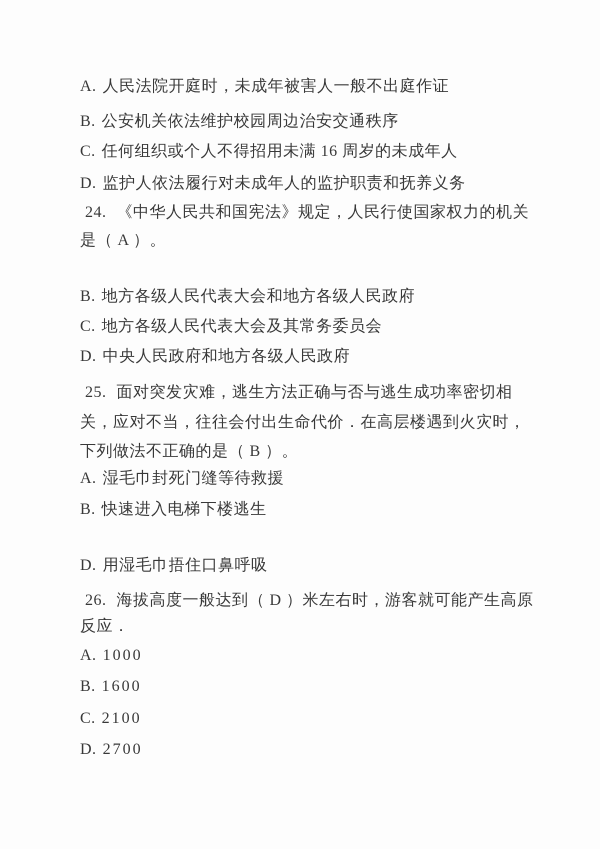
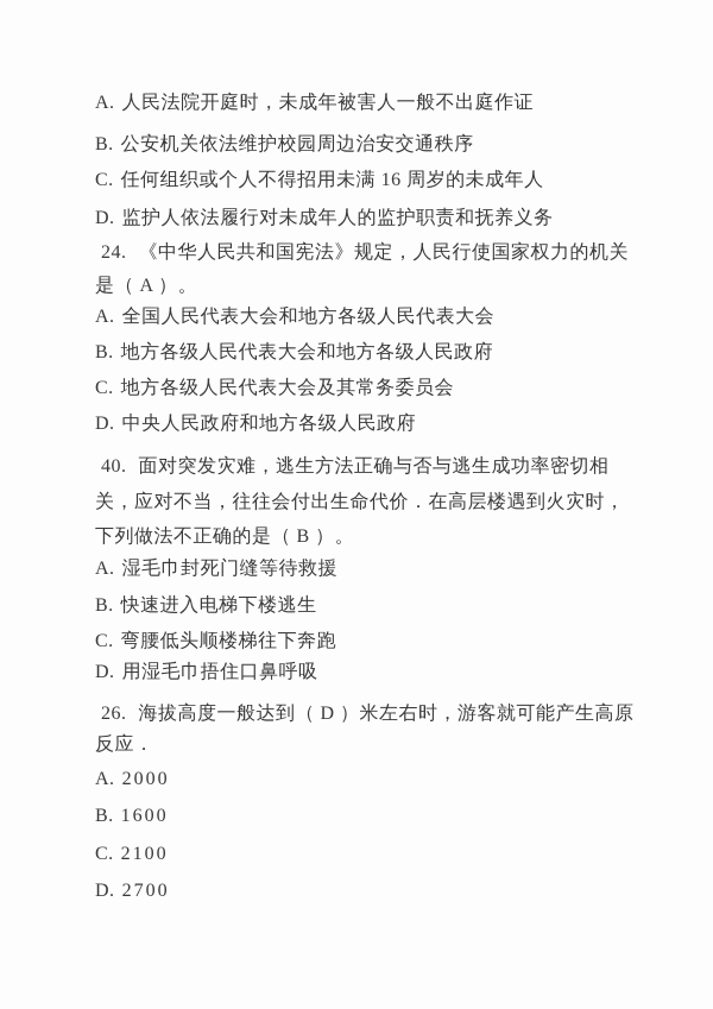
  A. 人民法院开庭时，未成年被害人一般不出庭作证
  B. 公安机关依法维护校园周边治安交通秩序
  C. 任何组织或个人不得招用未满 16 周岁的未成年人
  D. 监护人依法履行对未成年人的监护职责和抚养义务
  24. 《中华人民共和国宪法》规定，人民行使国家权力的机关
  是（ A ）。
+ A. 全国人民代表大会和地方各级人民代表大会
  B. 地方各级人民代表大会和地方各级人民政府
  C. 地方各级人民代表大会及其常务委员会
  D. 中央人民政府和地方各级人民政府
- 25. 面对突发灾难，逃生方法正确与否与逃生成功率密切相
+ 40. 面对突发灾难，逃生方法正确与否与逃生成功率密切相
  关，应对不当，往往会付出生命代价．在高层楼遇到火灾时，
  下列做法不正确的是（ B ）。
  A. 湿毛巾封死门缝等待救援
  B. 快速进入电梯下楼逃生
+ C. 弯腰低头顺楼梯往下奔跑
  D. 用湿毛巾捂住口鼻呼吸
  26. 海拔高度一般达到（ D ）米左右时，游客就可能产生高原
  反应．
- A. 1000
+ A. 2000
  B. 1600
  C. 2100
  D. 2700
